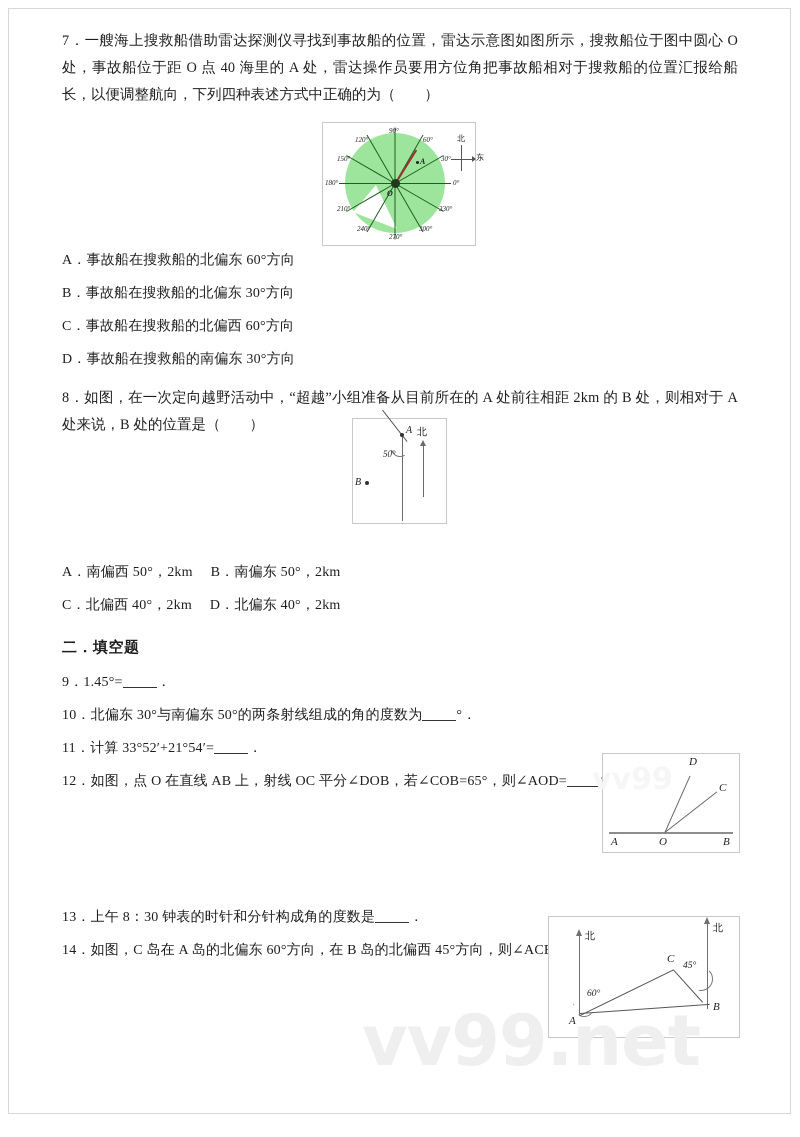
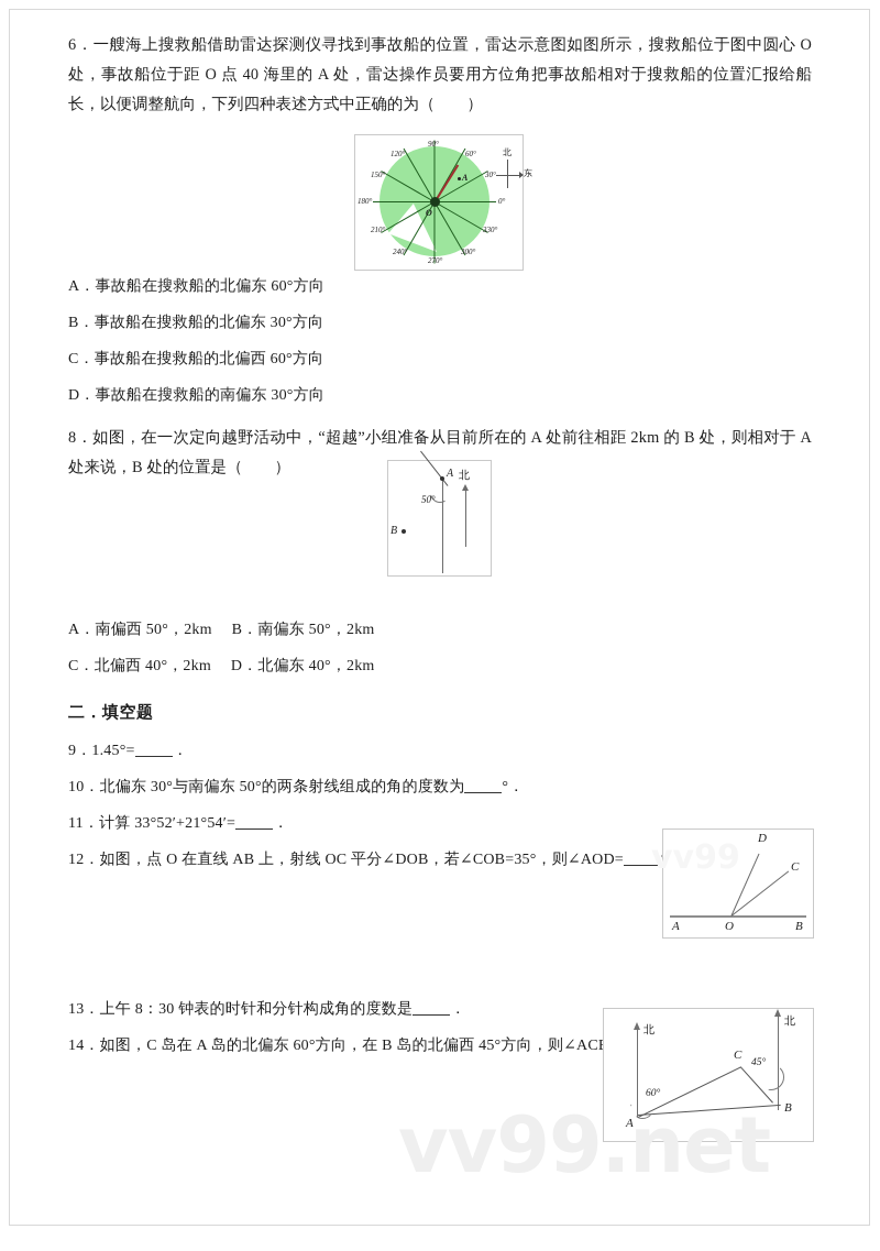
- 7．一艘海上搜救船借助雷达探测仪寻找到事故船的位置，雷达示意图如图所示，搜救船位于图中圆心 O 处，事故船位于距 O 点 40 海里的 A 处，雷达操作员要用方位角把事故船相对于搜救船的位置汇报给船长，以便调整航向，下列四种表述方式中正确的为（ ）
+ 6．一艘海上搜救船借助雷达探测仪寻找到事故船的位置，雷达示意图如图所示，搜救船位于图中圆心 O 处，事故船位于距 O 点 40 海里的 A 处，雷达操作员要用方位角把事故船相对于搜救船的位置汇报给船长，以便调整航向，下列四种表述方式中正确的为（ ）
  A．事故船在搜救船的北偏东 60°方向
  B．事故船在搜救船的北偏东 30°方向
  C．事故船在搜救船的北偏西 60°方向
  D．事故船在搜救船的南偏东 30°方向
  8．如图，在一次定向越野活动中，“超越”小组准备从目前所在的 A 处前往相距 2km 的 B 处，则相对于 A 处来说，B 处的位置是（ ）
  A．南偏西 50°，2km B．南偏东 50°，2km
  C．北偏西 40°，2km D．北偏东 40°，2km
  二．填空题
  9．1.45°= ．
  10．北偏东 30°与南偏东 50°的两条射线组成的角的度数为 °．
  11．计算 33°52′+21°54′= ．
- 12．如图，点 O 在直线 AB 上，射线 OC 平分∠DOB，若∠COB=65°，则∠AOD=
+ 12．如图，点 O 在直线 AB 上，射线 OC 平分∠DOB，若∠COB=35°，则∠AOD=
  13．上午 8：30 钟表的时针和分针构成角的度数是 ．
  14．如图，C 岛在 A 岛的北偏东 60°方向，在 B 岛的北偏西 45°方向，则∠AC
  A
  O
  0°
  30°
  60°
  90°
  120°
  150°
  180°
  210°
  240°
  270°
  300°
  330°
  北
  东
  A
  B
  北
  50°
  D
  C
  A
  O
  B
  C
  A
  B
  北
  北
  60°
  45°
  vv99
  vv99.net
